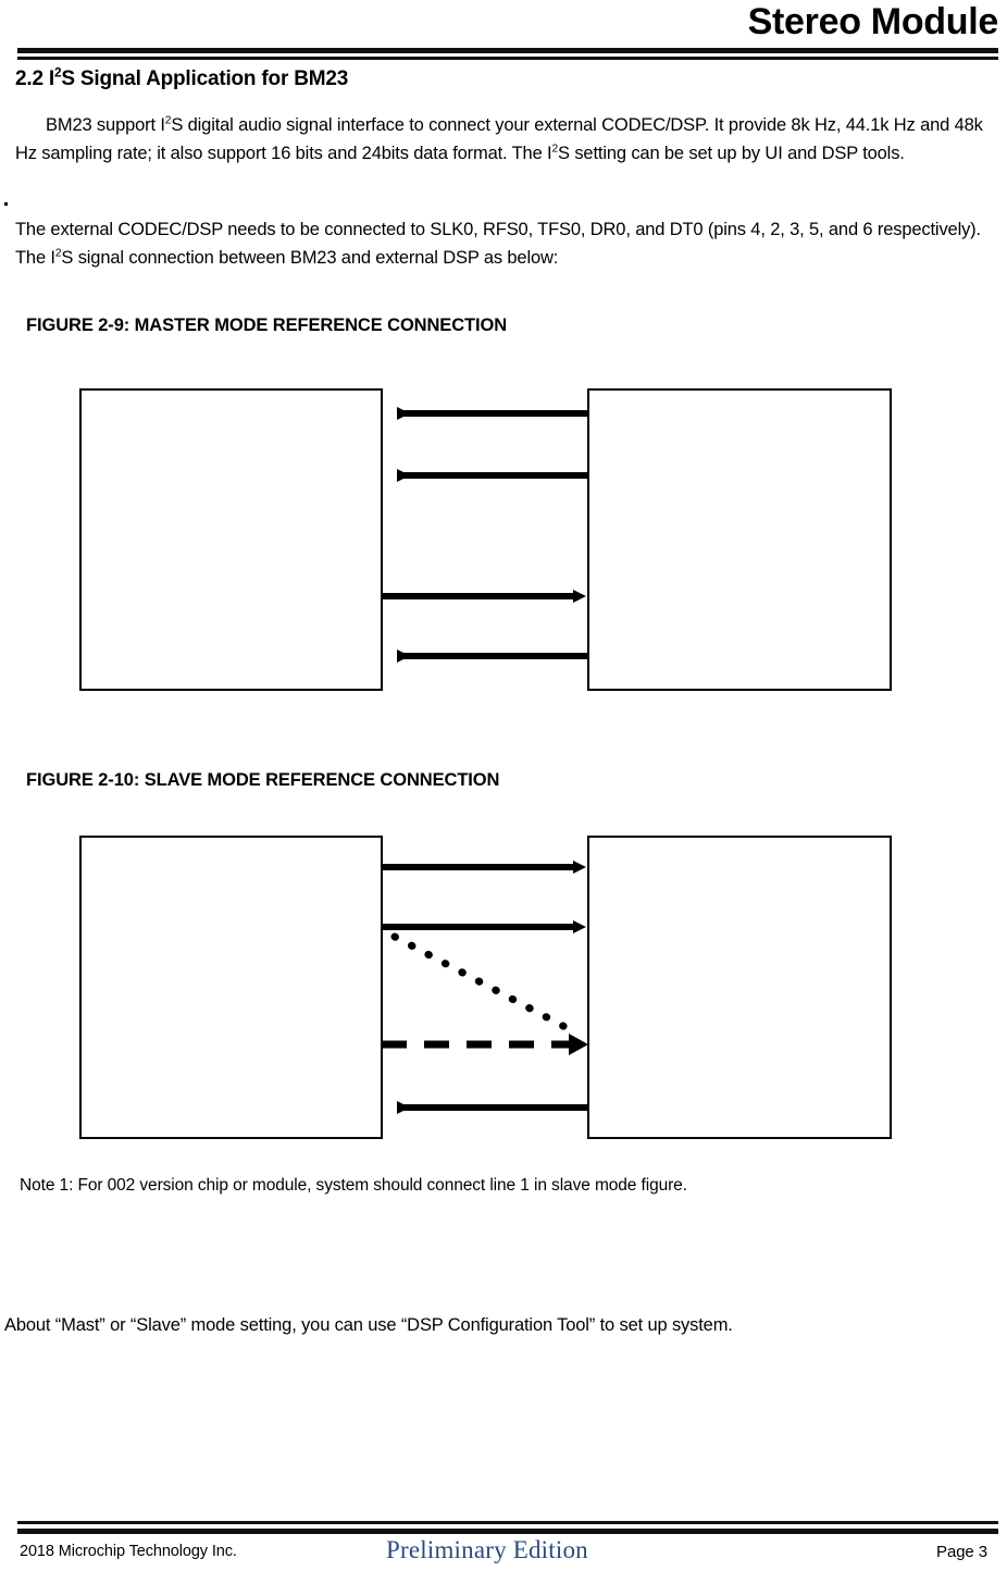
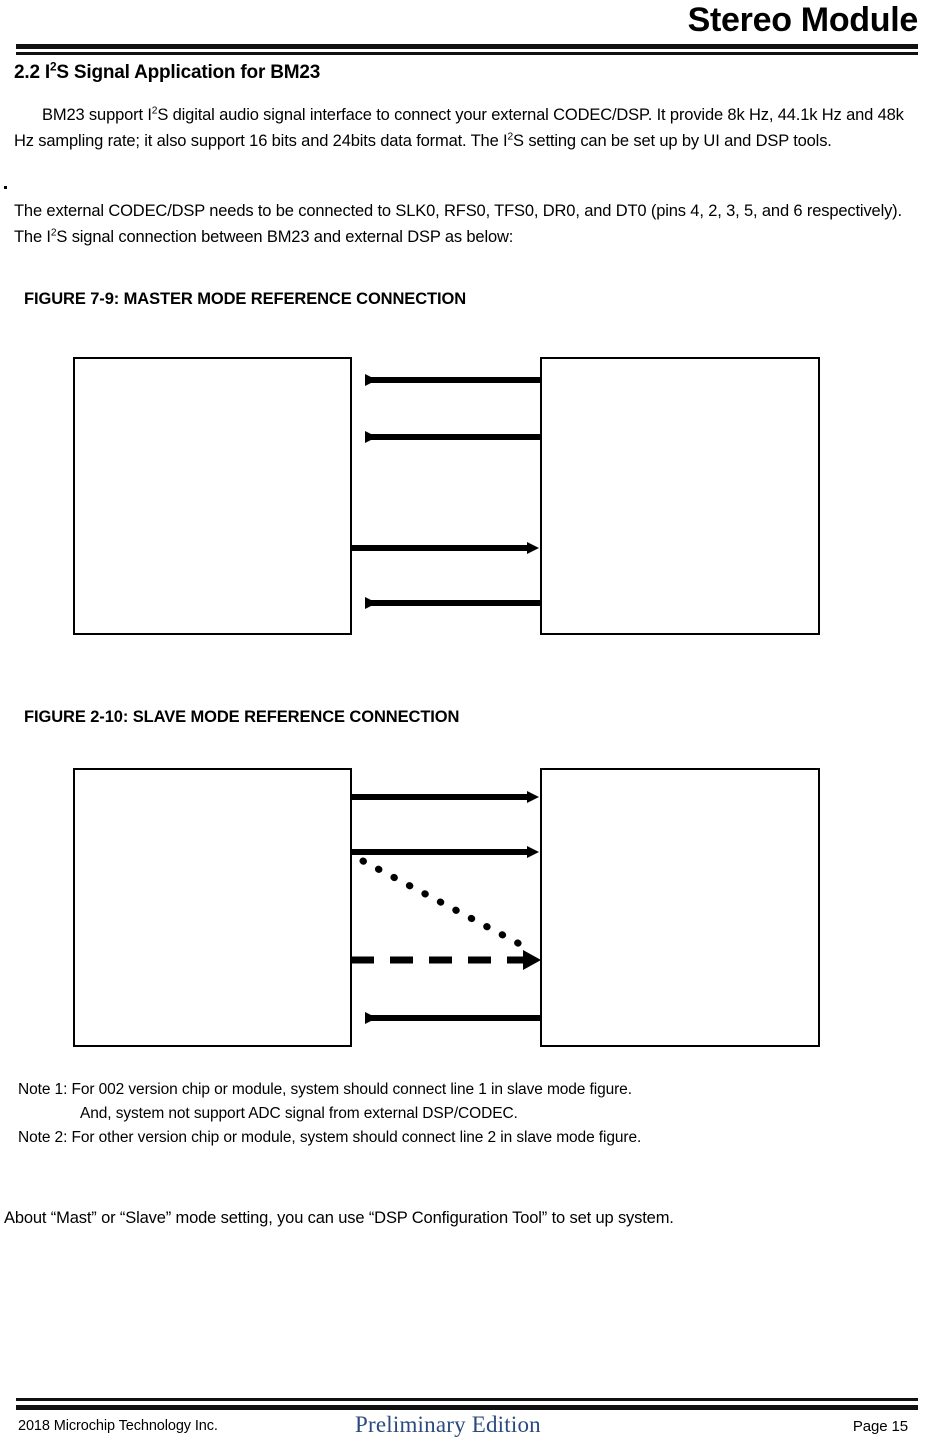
  Stereo Module
  2.2 I2S Signal Application for BM23
  BM23 support I2S digital audio signal interface to connect your external CODEC/DSP. It provide 8k Hz, 44.1k Hz and 48k Hz sampling rate; it also support 16 bits and 24bits data format. The I2S setting can be set up by UI and DSP tools.
  The external CODEC/DSP needs to be connected to SLK0, RFS0, TFS0, DR0, and DT0 (pins 4, 2, 3, 5, and 6 respectively). The I2S signal connection between BM23 and external DSP as below:
- FIGURE 2-9: MASTER MODE REFERENCE CONNECTION
+ FIGURE 7-9: MASTER MODE REFERENCE CONNECTION
  FIGURE 2-10: SLAVE MODE REFERENCE CONNECTION
  Note 1: For 002 version chip or module, system should connect line 1 in slave mode figure.
+ And, system not support ADC signal from external DSP/CODEC.
+ Note 2: For other version chip or module, system should connect line 2 in slave mode figure.
  About “Mast” or “Slave” mode setting, you can use “DSP Configuration Tool” to set up system.
  2018 Microchip Technology Inc.
  Preliminary Edition
- Page 3
+ Page 15
